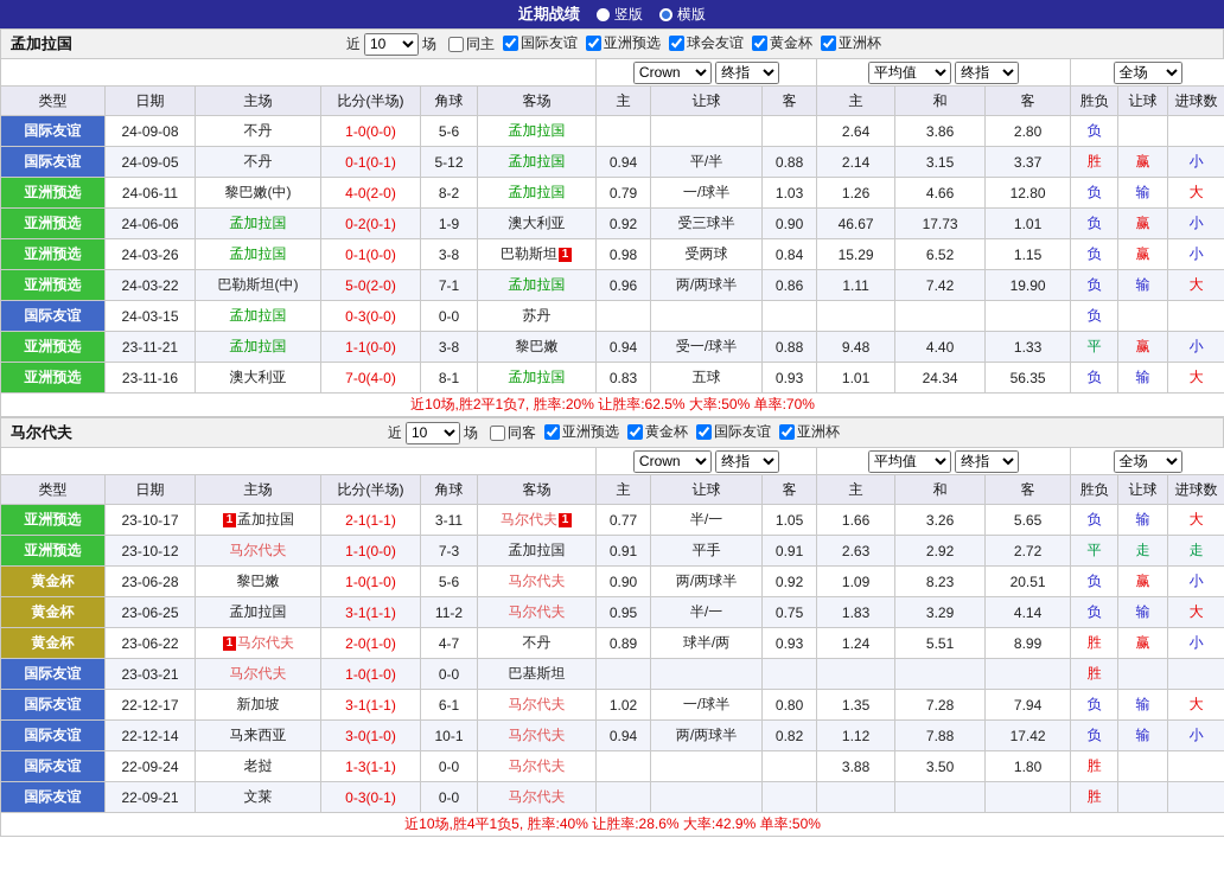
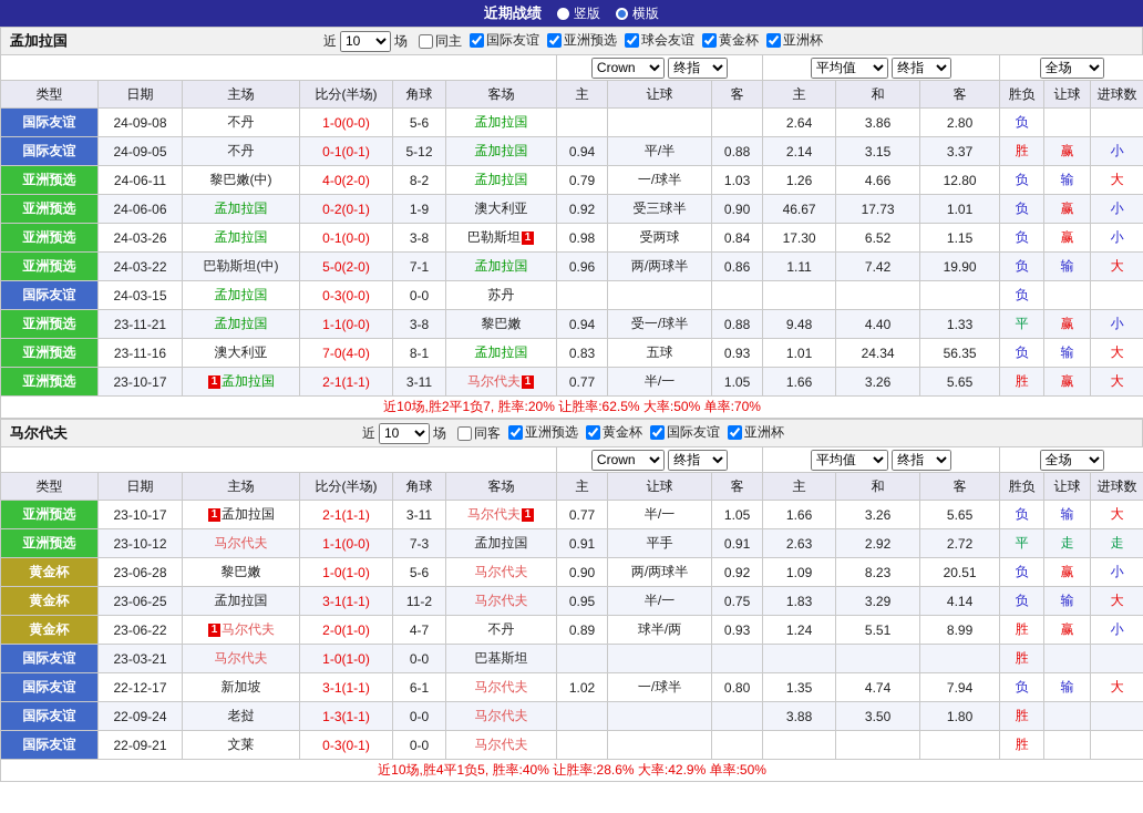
  近期战绩
  竖版
  横版
  孟加拉国
  近
  10
  场
  同主
  国际友谊
  亚洲预选
  球会友谊
  黄金杯
  亚洲杯
  	Crown 终指	平均值 终指	全场
  类型	日期	主场	比分(半场)	角球	客场	主	让球	客	主	和	客	胜负	让球	进球数
  国际友谊	24-09-08	不丹	1-0(0-0)	5-6	孟加拉国				2.64	3.86	2.80	负
  国际友谊	24-09-05	不丹	0-1(0-1)	5-12	孟加拉国	0.94	平/半	0.88	2.14	3.15	3.37	胜	赢	小
  亚洲预选	24-06-11	黎巴嫩(中)	4-0(2-0)	8-2	孟加拉国	0.79	一/球半	1.03	1.26	4.66	12.80	负	输	大
  亚洲预选	24-06-06	孟加拉国	0-2(0-1)	1-9	澳大利亚	0.92	受三球半	0.90	46.67	17.73	1.01	负	赢	小
- 亚洲预选	24-03-26	孟加拉国	0-1(0-0)	3-8	巴勒斯坦 1	0.98	受两球	0.84	15.29	6.52	1.15	负	赢	小
+ 亚洲预选	24-03-26	孟加拉国	0-1(0-0)	3-8	巴勒斯坦 1	0.98	受两球	0.84	17.30	6.52	1.15	负	赢	小
  亚洲预选	24-03-22	巴勒斯坦(中)	5-0(2-0)	7-1	孟加拉国	0.96	两/两球半	0.86	1.11	7.42	19.90	负	输	大
  国际友谊	24-03-15	孟加拉国	0-3(0-0)	0-0	苏丹							负
  亚洲预选	23-11-21	孟加拉国	1-1(0-0)	3-8	黎巴嫩	0.94	受一/球半	0.88	9.48	4.40	1.33	平	赢	小
  亚洲预选	23-11-16	澳大利亚	7-0(4-0)	8-1	孟加拉国	0.83	五球	0.93	1.01	24.34	56.35	负	输	大
+ 亚洲预选	23-10-17	1 孟加拉国	2-1(1-1)	3-11	马尔代夫 1	0.77	半/一	1.05	1.66	3.26	5.65	胜	赢	大
  近10场,胜2平1负7, 胜率:20% 让胜率:62.5% 大率:50% 单率:70%
  马尔代夫
  近
  10
  场
  同客
  亚洲预选
  黄金杯
  国际友谊
  亚洲杯
  	Crown 终指	平均值 终指	全场
  类型	日期	主场	比分(半场)	角球	客场	主	让球	客	主	和	客	胜负	让球	进球数
  亚洲预选	23-10-17	1 孟加拉国	2-1(1-1)	3-11	马尔代夫 1	0.77	半/一	1.05	1.66	3.26	5.65	负	输	大
  亚洲预选	23-10-12	马尔代夫	1-1(0-0)	7-3	孟加拉国	0.91	平手	0.91	2.63	2.92	2.72	平	走	走
  黄金杯	23-06-28	黎巴嫩	1-0(1-0)	5-6	马尔代夫	0.90	两/两球半	0.92	1.09	8.23	20.51	负	赢	小
  黄金杯	23-06-25	孟加拉国	3-1(1-1)	11-2	马尔代夫	0.95	半/一	0.75	1.83	3.29	4.14	负	输	大
  黄金杯	23-06-22	1 马尔代夫	2-0(1-0)	4-7	不丹	0.89	球半/两	0.93	1.24	5.51	8.99	胜	赢	小
  国际友谊	23-03-21	马尔代夫	1-0(1-0)	0-0	巴基斯坦							胜
- 国际友谊	22-12-17	新加坡	3-1(1-1)	6-1	马尔代夫	1.02	一/球半	0.80	1.35	7.28	7.94	负	输	大
+ 国际友谊	22-12-17	新加坡	3-1(1-1)	6-1	马尔代夫	1.02	一/球半	0.80	1.35	4.74	7.94	负	输	大
- 国际友谊	22-12-14	马来西亚	3-0(1-0)	10-1	马尔代夫	0.94	两/两球半	0.82	1.12	7.88	17.42	负	输	小
  国际友谊	22-09-24	老挝	1-3(1-1)	0-0	马尔代夫				3.88	3.50	1.80	胜
  国际友谊	22-09-21	文莱	0-3(0-1)	0-0	马尔代夫							胜
  近10场,胜4平1负5, 胜率:40% 让胜率:28.6% 大率:42.9% 单率:50%
